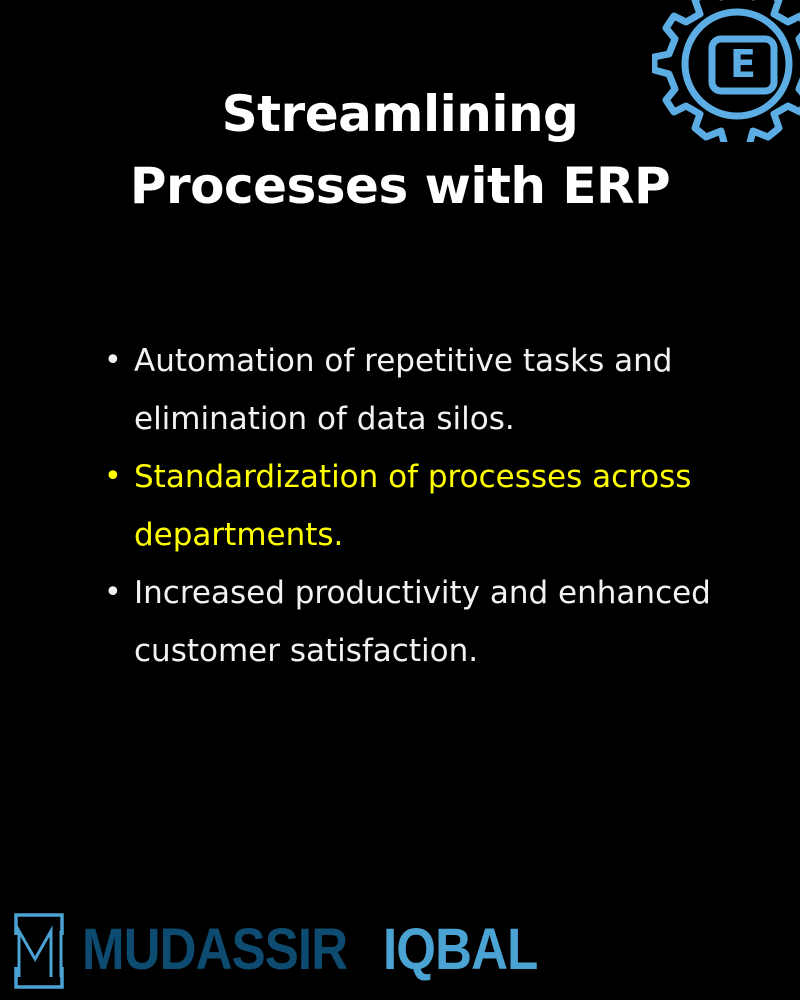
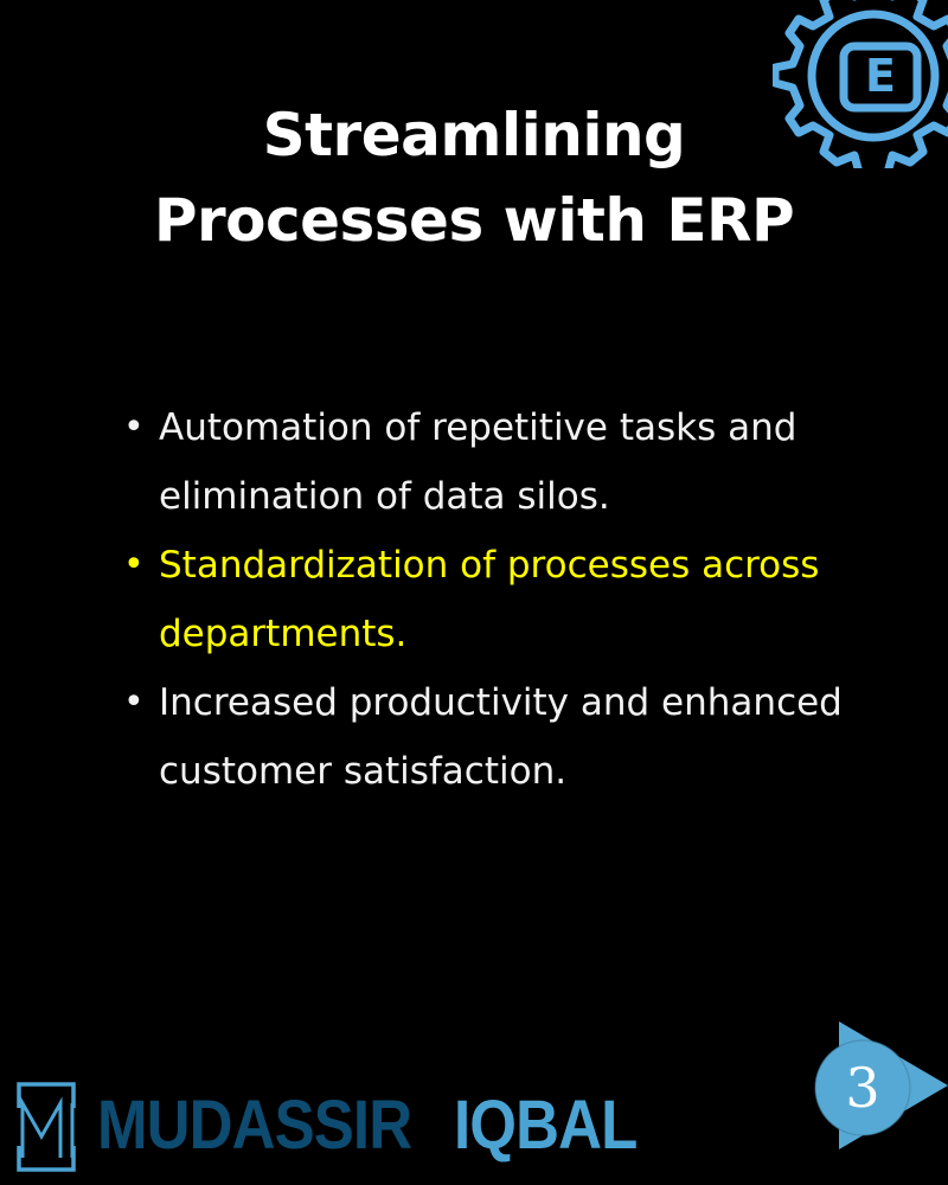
  E
  Streamlining
  Processes with ERP
  •
  Automation of repetitive tasks and elimination of data silos.
  •
  Standardization of processes across departments.
  •
  Increased productivity and enhanced customer satisfaction.
  MUDASSIR
  IQBAL
+ 3
